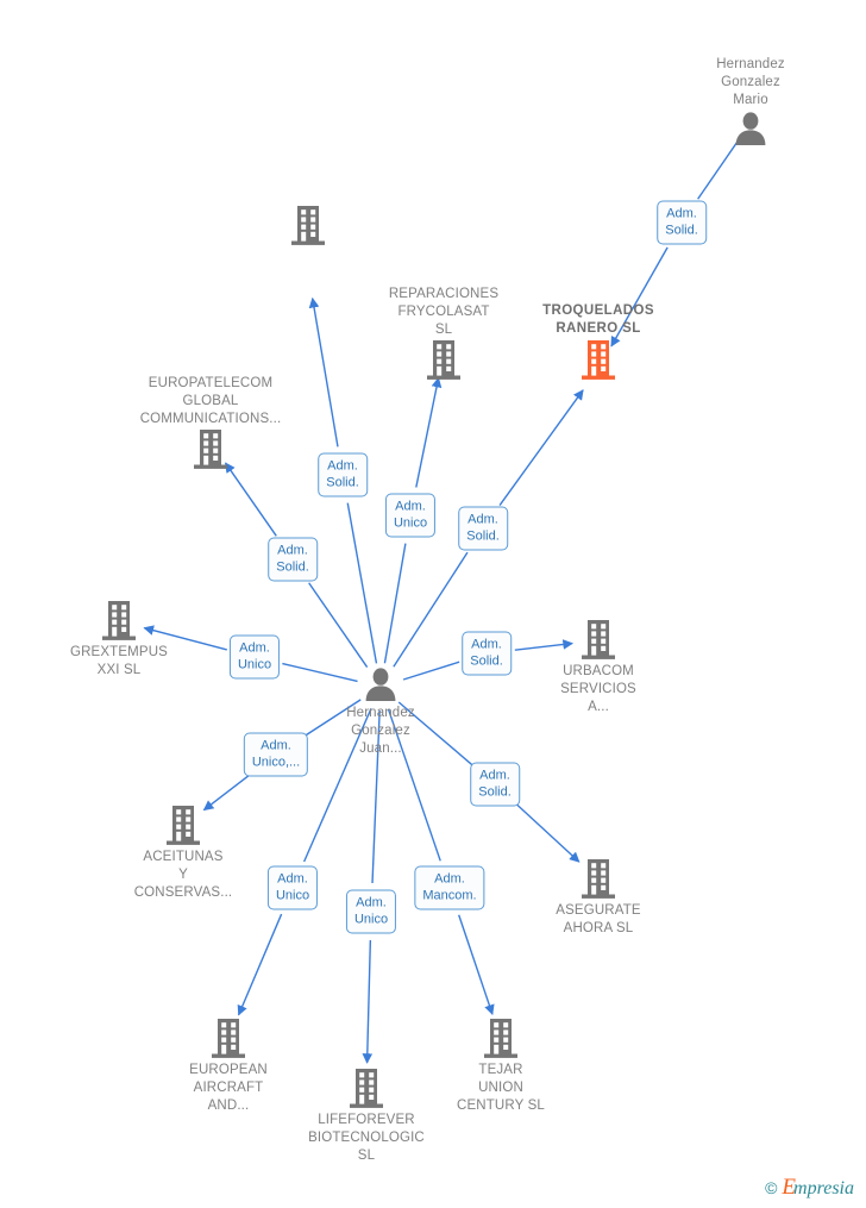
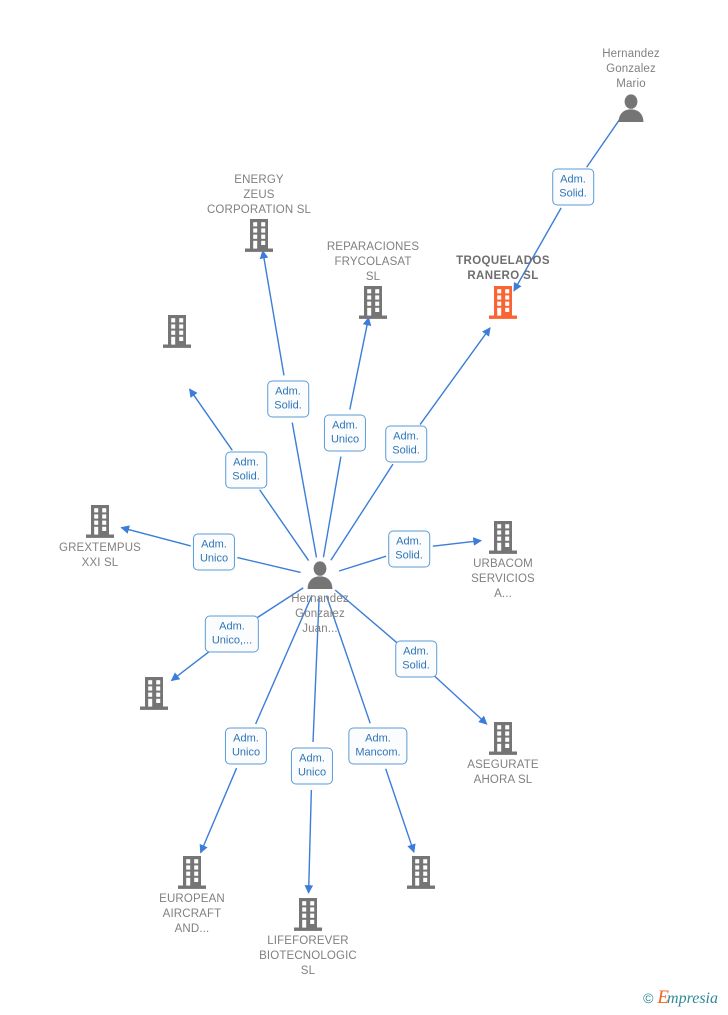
  Hernandez
  Gonzalez
  Mario
  TROQUELADOS
  RANERO SL
+ ENERGY
+ ZEUS
+ CORPORATION SL
  REPARACIONES
  FRYCOLASAT
  SL
- EUROPATELECOM
- GLOBAL
- COMMUNICATIONS...
  GREXTEMPUS
  XXI SL
  URBACOM
  SERVICIOS
  A...
  Hernandez
  Gonzalez
  Juan...
- ACEITUNAS
- Y
- CONSERVAS...
  ASEGURATE
  AHORA SL
  EUROPEAN
  AIRCRAFT
  AND...
- TEJAR
- UNION
- CENTURY SL
  LIFEFOREVER
  BIOTECNOLOGIC
  SL
  Adm.
  Solid.
  Adm.
  Solid.
  Adm.
  Unico
  Adm.
  Solid.
  Adm.
  Solid.
  Adm.
  Unico
  Adm.
  Solid.
  Adm.
  Unico,...
  Adm.
  Solid.
  Adm.
  Unico
  Adm.
  Unico
  Adm.
  Mancom.
  ©
  Empresia
